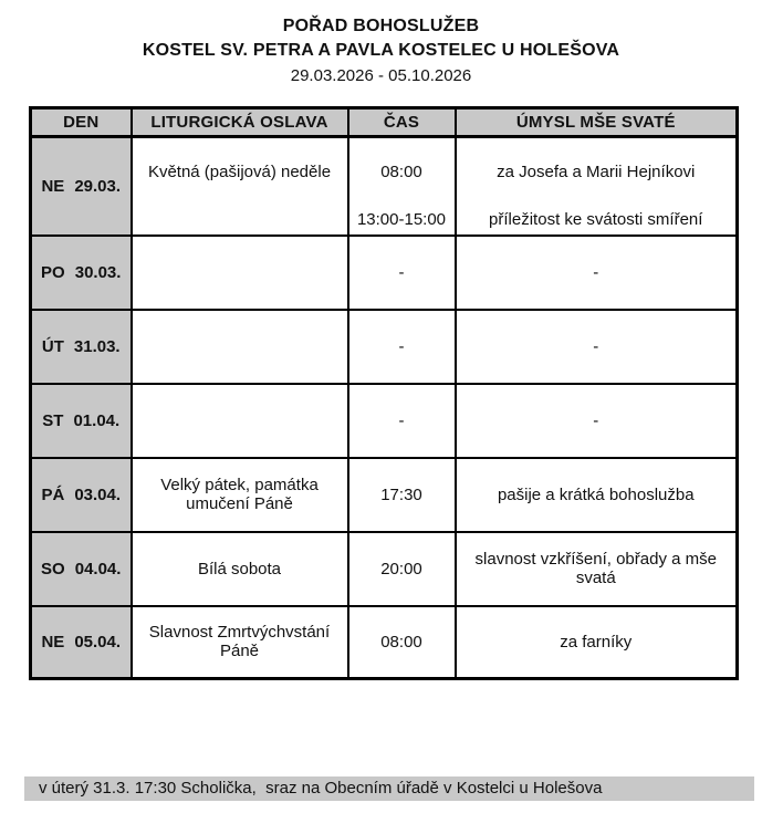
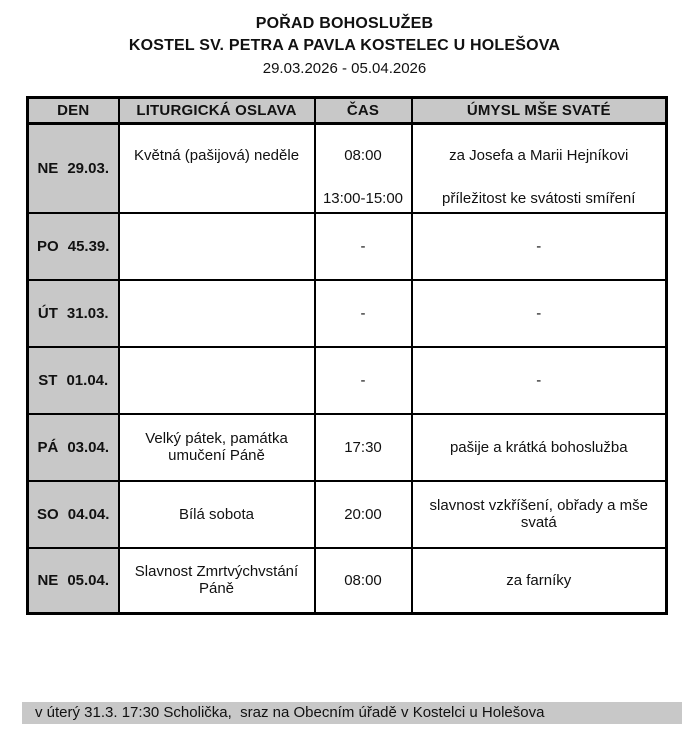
  POŘAD BOHOSLUŽEB
  KOSTEL SV. PETRA A PAVLA KOSTELEC U HOLEŠOVA
- 29.03.2026 - 05.10.2026
+ 29.03.2026 - 05.04.2026
  DEN	LITURGICKÁ OSLAVA	ČAS	ÚMYSL MŠE SVATÉ
  NE 29.03.	Květná (pašijová) neděle	08:00 13:00-15:00	za Josefa a Marii Hejníkovi příležitost ke svátosti smíření
- PO 30.03.		-	-
+ PO 45.39.		-	-
  ÚT 31.03.		-	-
  ST 01.04.		-	-
  PÁ 03.04.	Velký pátek, památka umučení Páně	17:30	pašije a krátká bohoslužba
  SO 04.04.	Bílá sobota	20:00	slavnost vzkříšení, obřady a mše svatá
  NE 05.04.	Slavnost Zmrtvýchvstání Páně	08:00	za farníky
  v úterý 31.3. 17:30 Scholička, sraz na Obecním úřadě v Kostelci u Holešova
